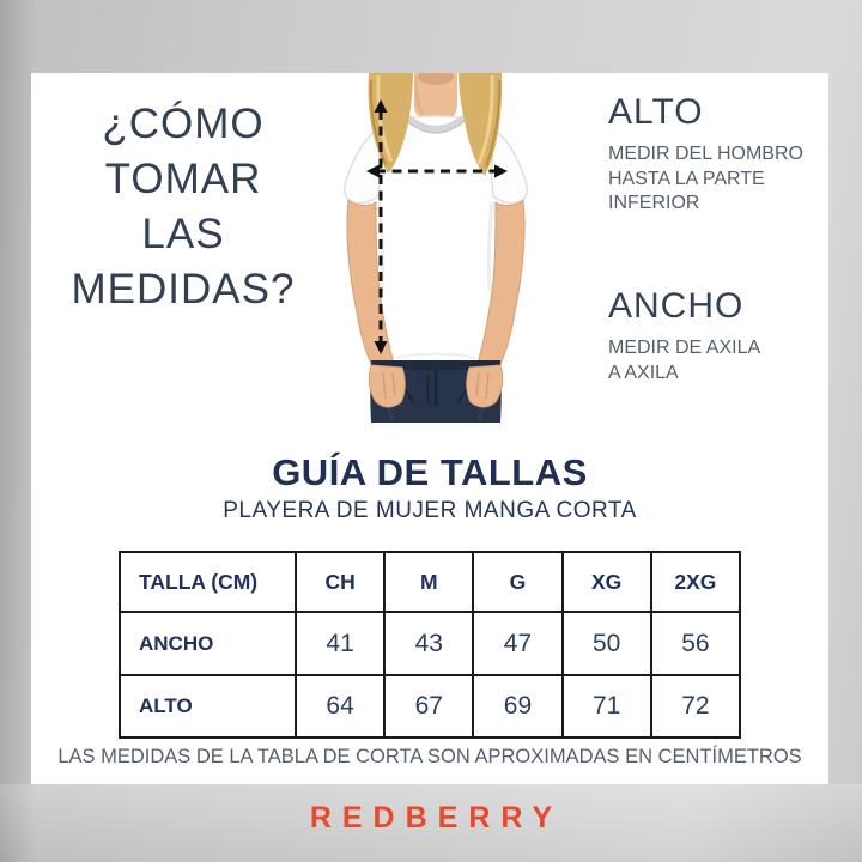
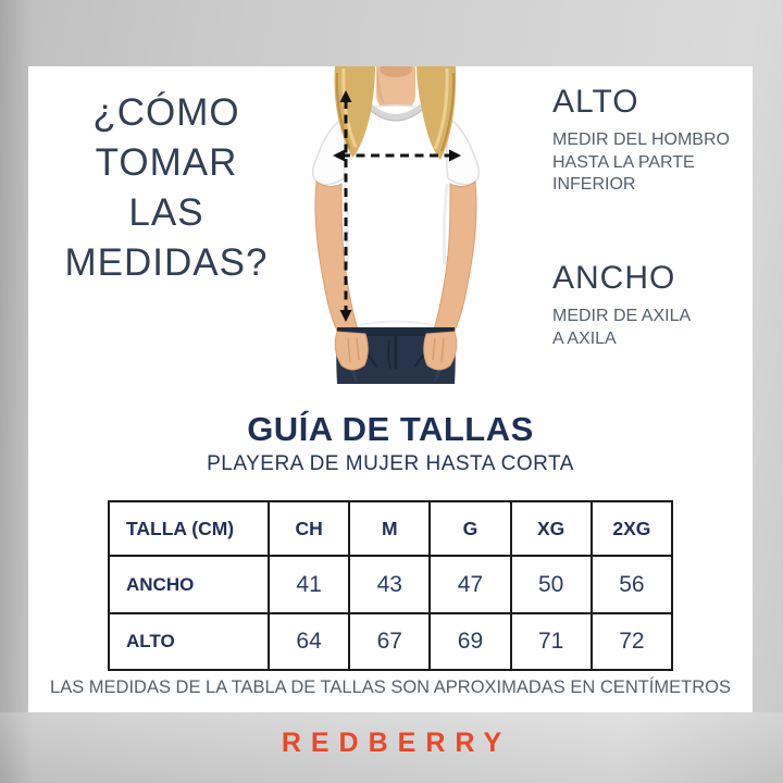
  ¿CÓMO TOMAR
  LAS MEDIDAS?
  ALTO
  MEDIR DEL HOMBRO
  HASTA LA PARTE
  INFERIOR
  ANCHO
  MEDIR DE AXILA
  A AXILA
  GUÍA DE TALLAS
- PLAYERA DE MUJER MANGA CORTA
+ PLAYERA DE MUJER HASTA CORTA
  TALLA (CM)	CH	M	G	XG	2XG
  ANCHO	41	43	47	50	56
  ALTO	64	67	69	71	72
- LAS MEDIDAS DE LA TABLA DE CORTA SON APROXIMADAS EN CENTÍMETROS
+ LAS MEDIDAS DE LA TABLA DE TALLAS SON APROXIMADAS EN CENTÍMETROS
  REDBERRY
